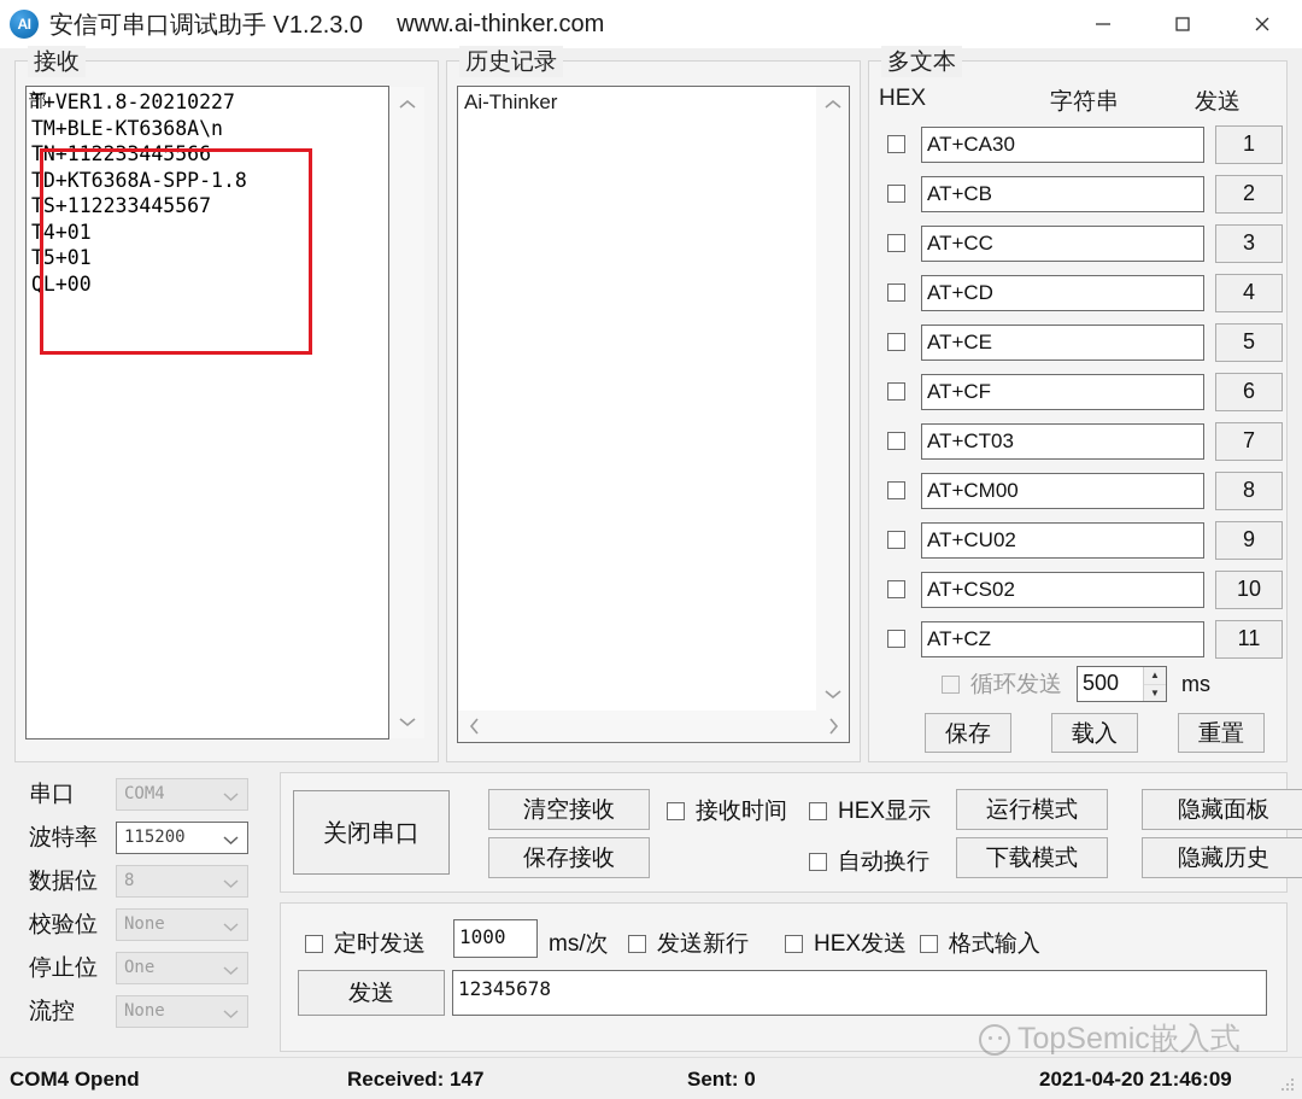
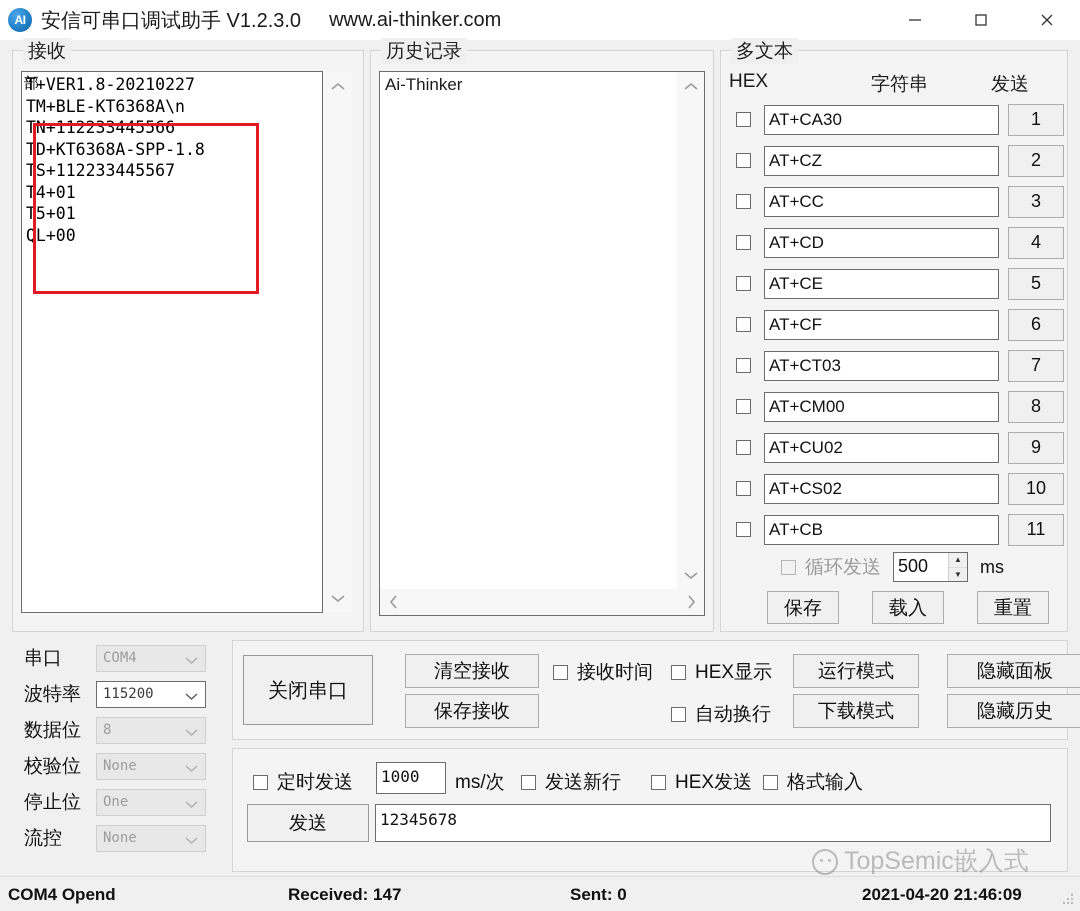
  AI
  安信可串口调试助手 V1.2.3.0
  www.ai-thinker.com
  接收
  部
  T+VER1.8-20210227
  TM+BLE-KT6368A\n
  TN+112233445566
  TD+KT6368A-SPP-1.8
  TS+112233445567
  T4+01
  T5+01
  QL+00
  历史记录
  Ai-Thinker
  多文本
  HEX
  字符串
  发送
  AT+CA30
  1
- AT+CB
+ AT+CZ
  2
  AT+CC
  3
  AT+CD
  4
  AT+CE
  5
  AT+CF
  6
  AT+CT03
  7
  AT+CM00
  8
  AT+CU02
  9
  AT+CS02
  10
- AT+CZ
+ AT+CB
  11
  循环发送
  500
  ▲
  ▼
  ms
  保存
  载入
  重置
  串口
  COM4
  波特率
  115200
  数据位
  8
  校验位
  None
  停止位
  One
  流控
  None
  关闭串口
  清空接收
  保存接收
  接收时间
  HEX显示
  自动换行
  运行模式
  下载模式
  隐藏面板
  隐藏历史
  定时发送
  1000
  ms/次
  发送新行
  HEX发送
  格式输入
  发送
  12345678
  TopSemic嵌入式
  COM4 Opend
  Received: 147
  Sent: 0
  2021-04-20 21:46:09
